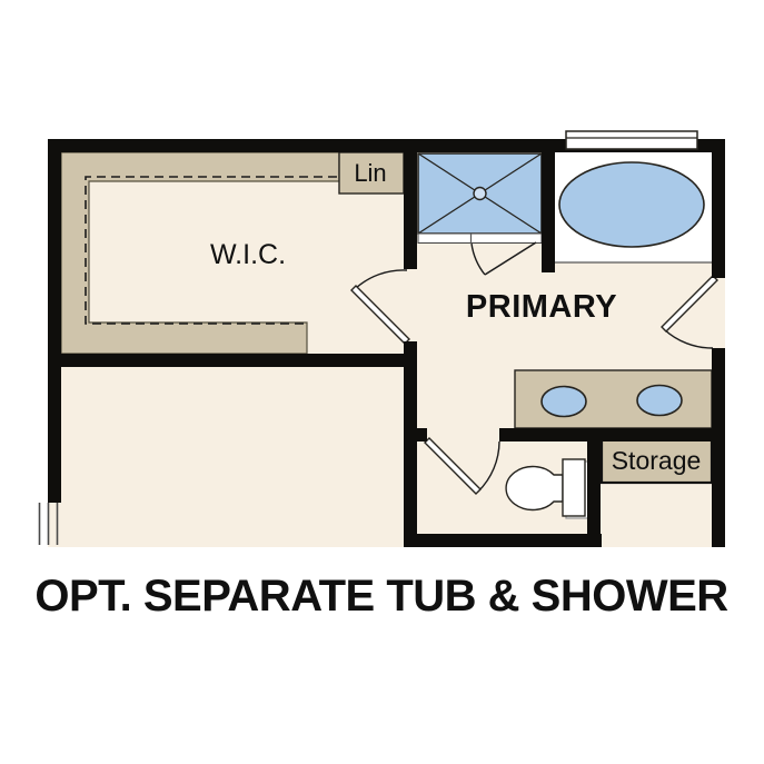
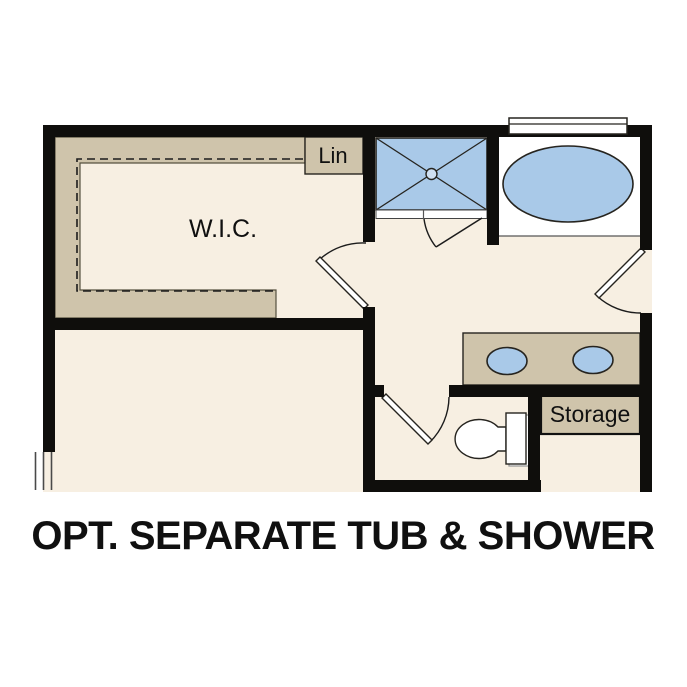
  W.I.C.
  Lin
- PRIMARY
  Storage
  OPT. SEPARATE TUB & SHOWER
